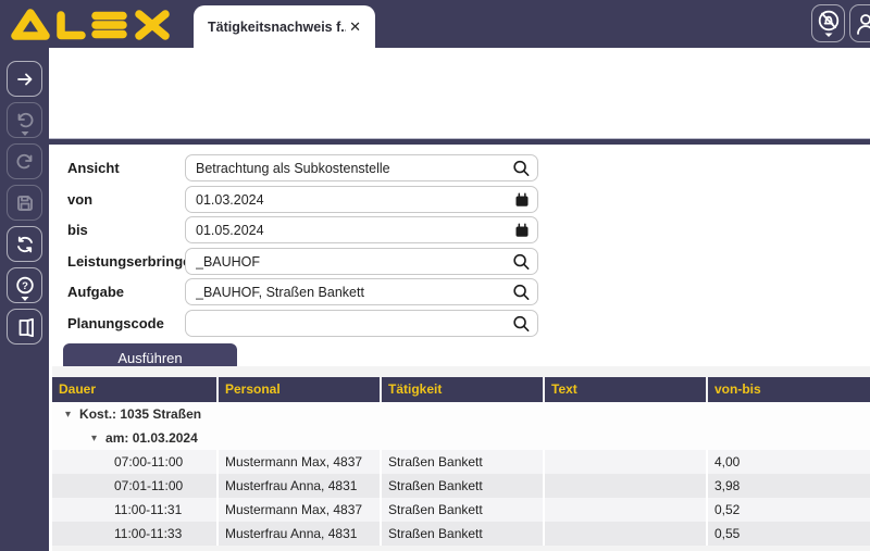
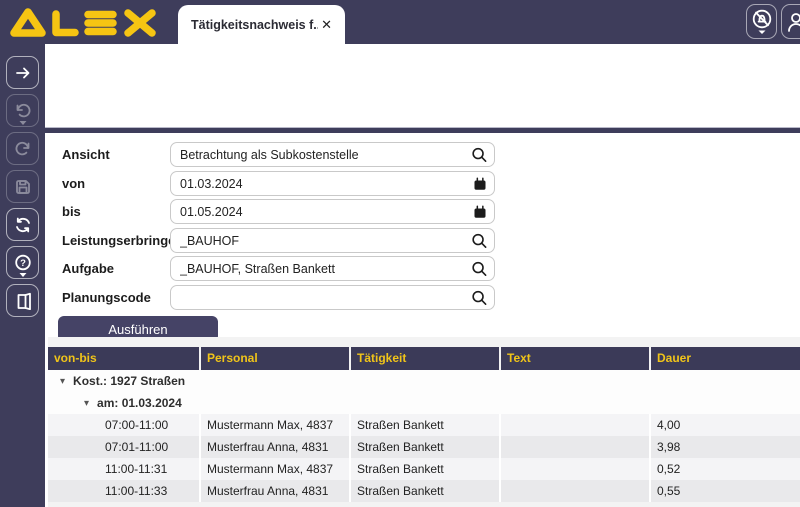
  Tätigkeitsnachweis f.
  ✕
  ?
  Ansicht
  Betrachtung als Subkostenstelle
  von
  01.03.2024
  bis
  01.05.2024
  Leistungserbring
  _BAUHOF
  Aufgabe
  _BAUHOF, Straßen Bankett
  Planungscode
  Ausführen
- Dauer
+ von-bis
  Personal
  Tätigkeit
  Text
- von-bis
+ Dauer
  ▾
- Kost.: 1035 Straßen
+ Kost.: 1927 Straßen
  ▾
  am: 01.03.2024
  07:00-11:00
  Mustermann Max, 4837
  Straßen Bankett
  4,00
  07:01-11:00
  Musterfrau Anna, 4831
  Straßen Bankett
  3,98
  11:00-11:31
  Mustermann Max, 4837
  Straßen Bankett
  0,52
  11:00-11:33
  Musterfrau Anna, 4831
  Straßen Bankett
  0,55
